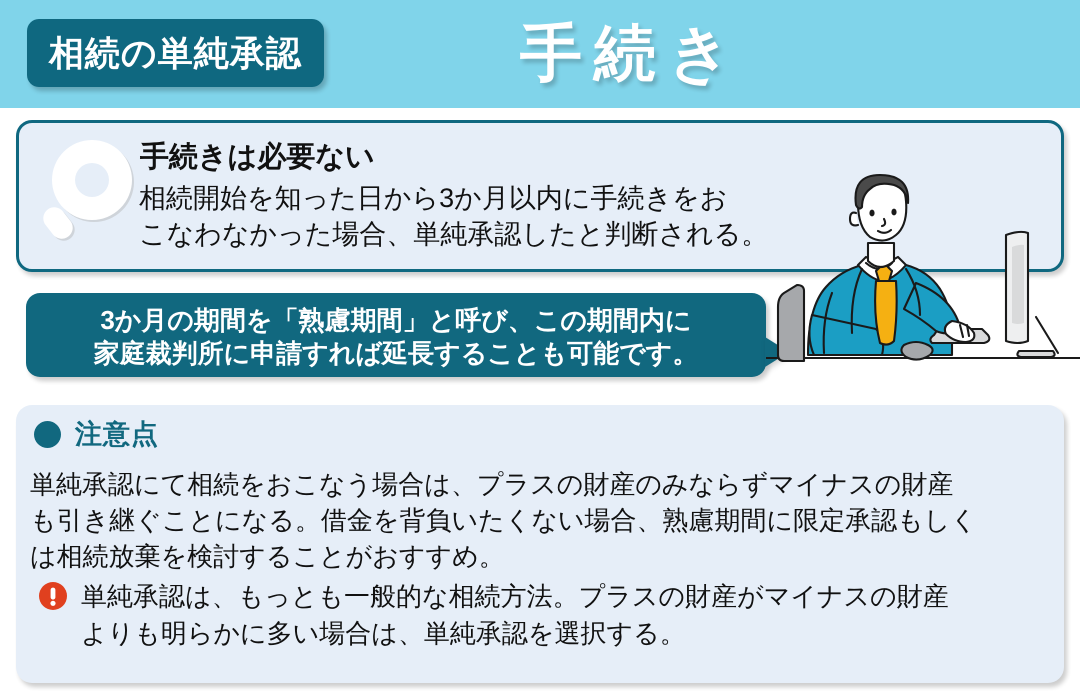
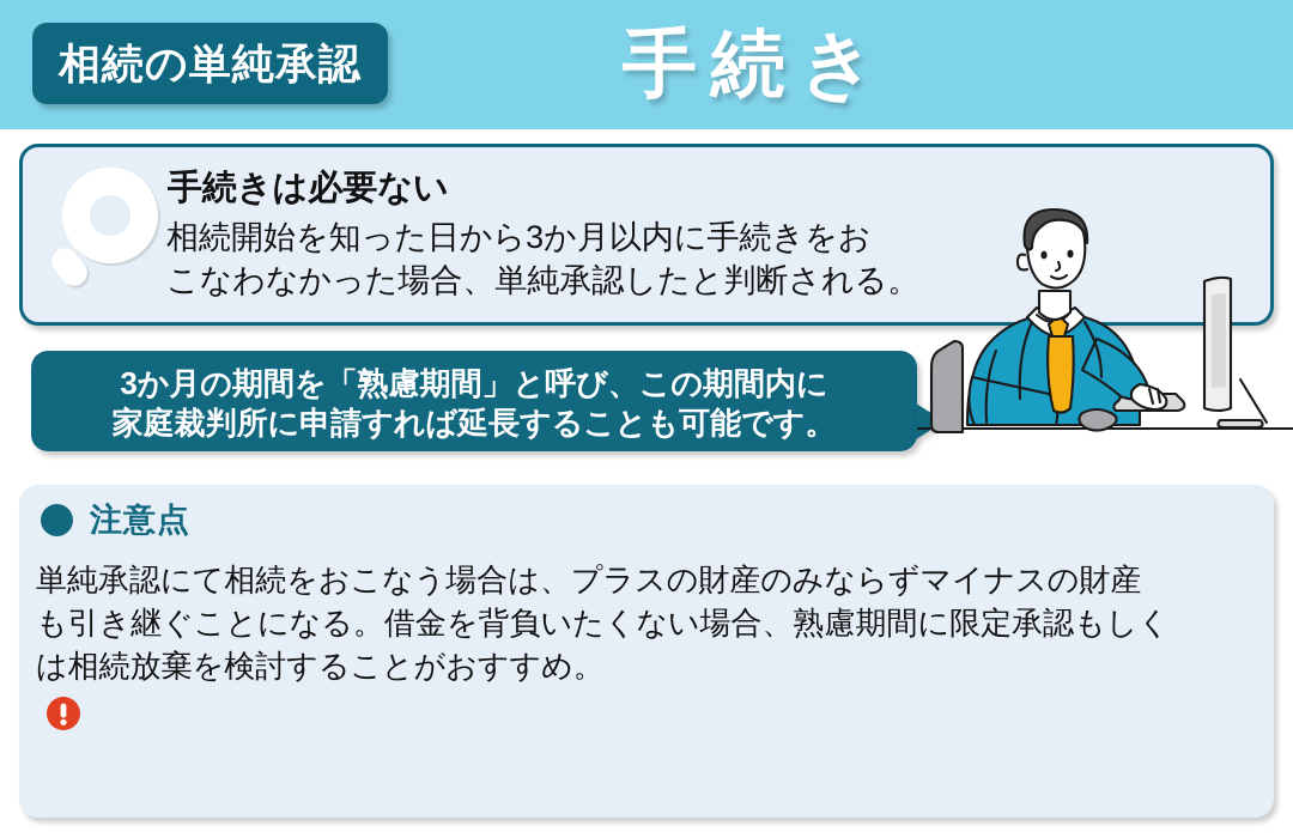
  相続の単純承認
  手続き
  手続きは必要ない
  相続開始を知った日から3か月以内に手続きをお
  こなわなかった場合、単純承認したと判断される。
  3か月の期間を「熟慮期間」と呼び、この期間内に
  家庭裁判所に申請すれば延長することも可能です。
  注意点
  単純承認にて相続をおこなう場合は、プラスの財産のみならずマイナスの財産
  も引き継ぐことになる。借金を背負いたくない場合、熟慮期間に限定承認もしく
  は相続放棄を検討することがおすすめ。
- 単純承認は、もっとも一般的な相続方法。プラスの財産がマイナスの財産
- よりも明らかに多い場合は、単純承認を選択する。
